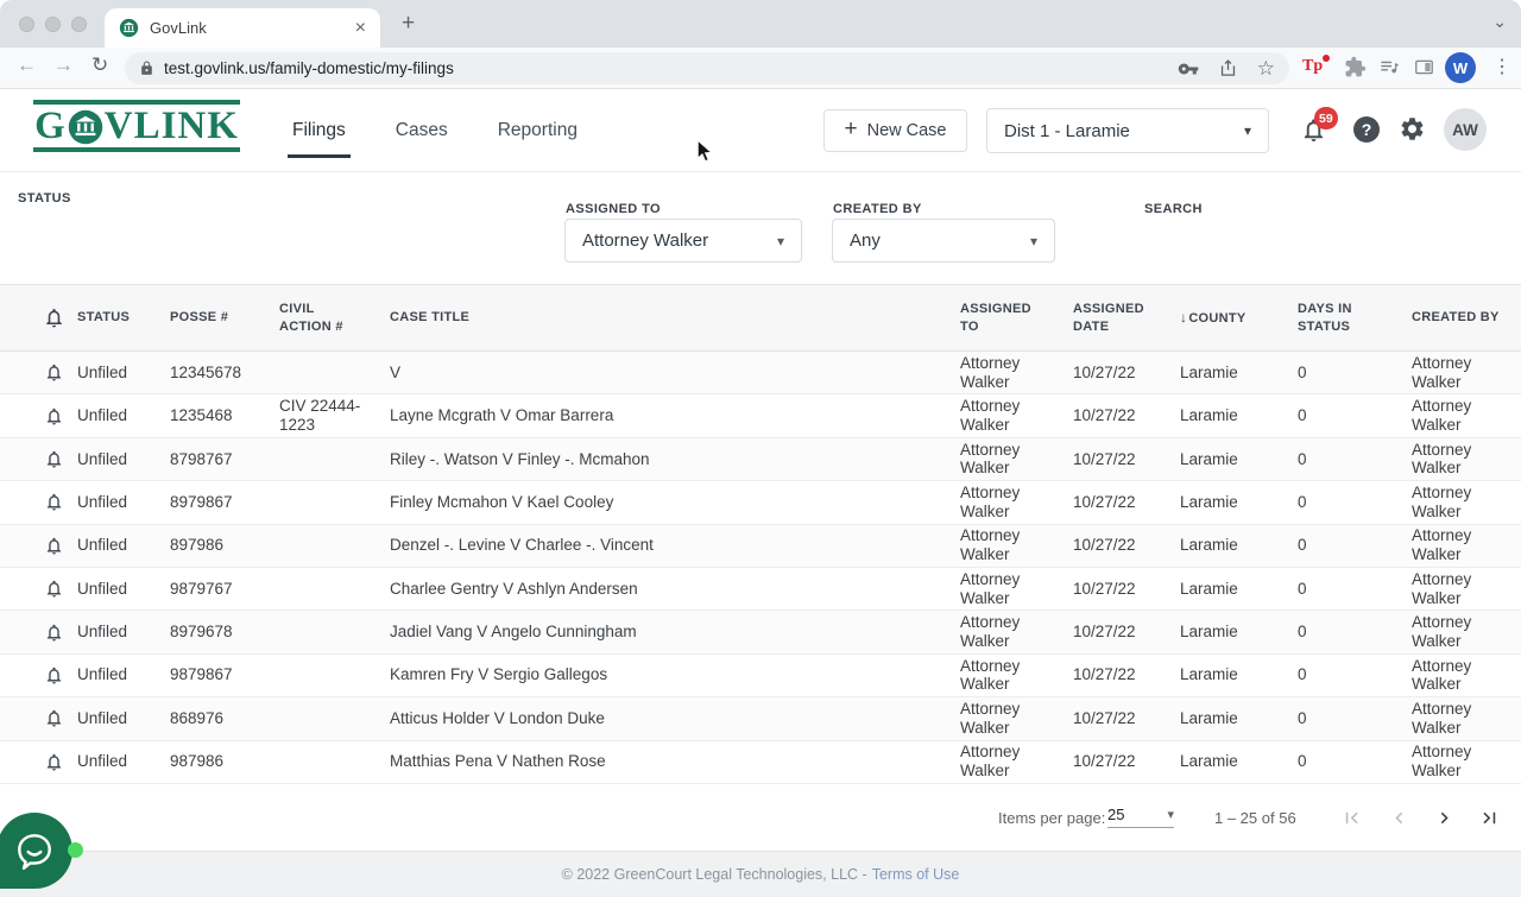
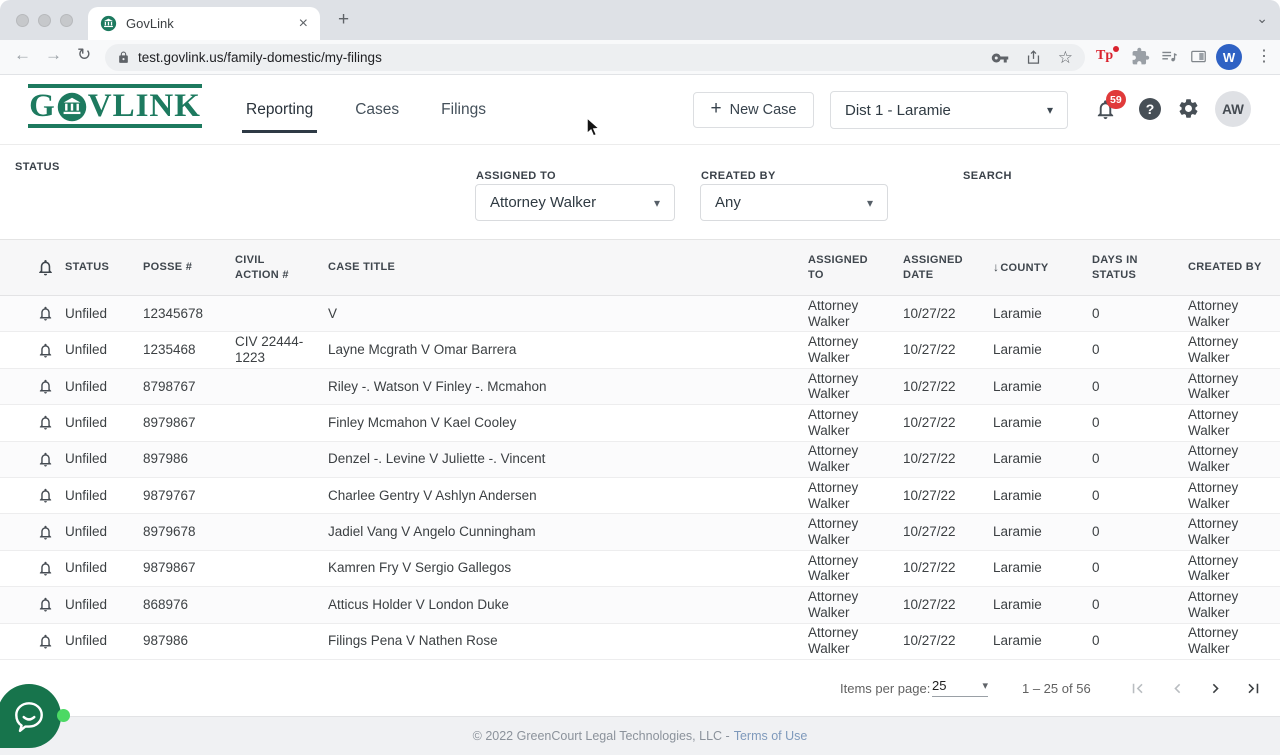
  GovLink
  ×
  +
  ⌄
  ←
  →
  ↻
  test.govlink.us/family-domestic/my-filings
  ☆
  Tp
  W
  ⋮
  G
  VLINK
- Filings
+ Reporting
  Cases
- Reporting
+ Filings
  +
  New Case
  Dist 1 - Laramie
  ▾
  59
  ?
  AW
  STATUS
  ASSIGNED TO
  Attorney Walker
  ▾
  CREATED BY
  Any
  ▾
  SEARCH
  STATUS
  POSSE #
  CIVIL ACTION #
  CASE TITLE
  ASSIGNED TO
  ASSIGNED DATE
  ↓COUNTY
  DAYS IN STATUS
  CREATED BY
  Unfiled
  12345678
  V
  Attorney Walker
  10/27/22
  Laramie
  0
  Attorney Walker
  Unfiled
  1235468
  CIV 22444-1223
  Layne Mcgrath V Omar Barrera
  Attorney Walker
  10/27/22
  Laramie
  0
  Attorney Walker
  Unfiled
  8798767
  Riley -. Watson V Finley -. Mcmahon
  Attorney Walker
  10/27/22
  Laramie
  0
  Attorney Walker
  Unfiled
  8979867
  Finley Mcmahon V Kael Cooley
  Attorney Walker
  10/27/22
  Laramie
  0
  Attorney Walker
  Unfiled
  897986
- Denzel -. Levine V Charlee -. Vincent
+ Denzel -. Levine V Juliette -. Vincent
  Attorney Walker
  10/27/22
  Laramie
  0
  Attorney Walker
  Unfiled
  9879767
  Charlee Gentry V Ashlyn Andersen
  Attorney Walker
  10/27/22
  Laramie
  0
  Attorney Walker
  Unfiled
  8979678
  Jadiel Vang V Angelo Cunningham
  Attorney Walker
  10/27/22
  Laramie
  0
  Attorney Walker
  Unfiled
  9879867
  Kamren Fry V Sergio Gallegos
  Attorney Walker
  10/27/22
  Laramie
  0
  Attorney Walker
  Unfiled
  868976
  Atticus Holder V London Duke
  Attorney Walker
  10/27/22
  Laramie
  0
  Attorney Walker
  Unfiled
  987986
- Matthias Pena V Nathen Rose
+ Filings Pena V Nathen Rose
  Attorney Walker
  10/27/22
  Laramie
  0
  Attorney Walker
  Items per page:
  25
  ▾
  1 – 25 of 56
  © 2022 GreenCourt Legal Technologies, LLC -
  Terms of Use
